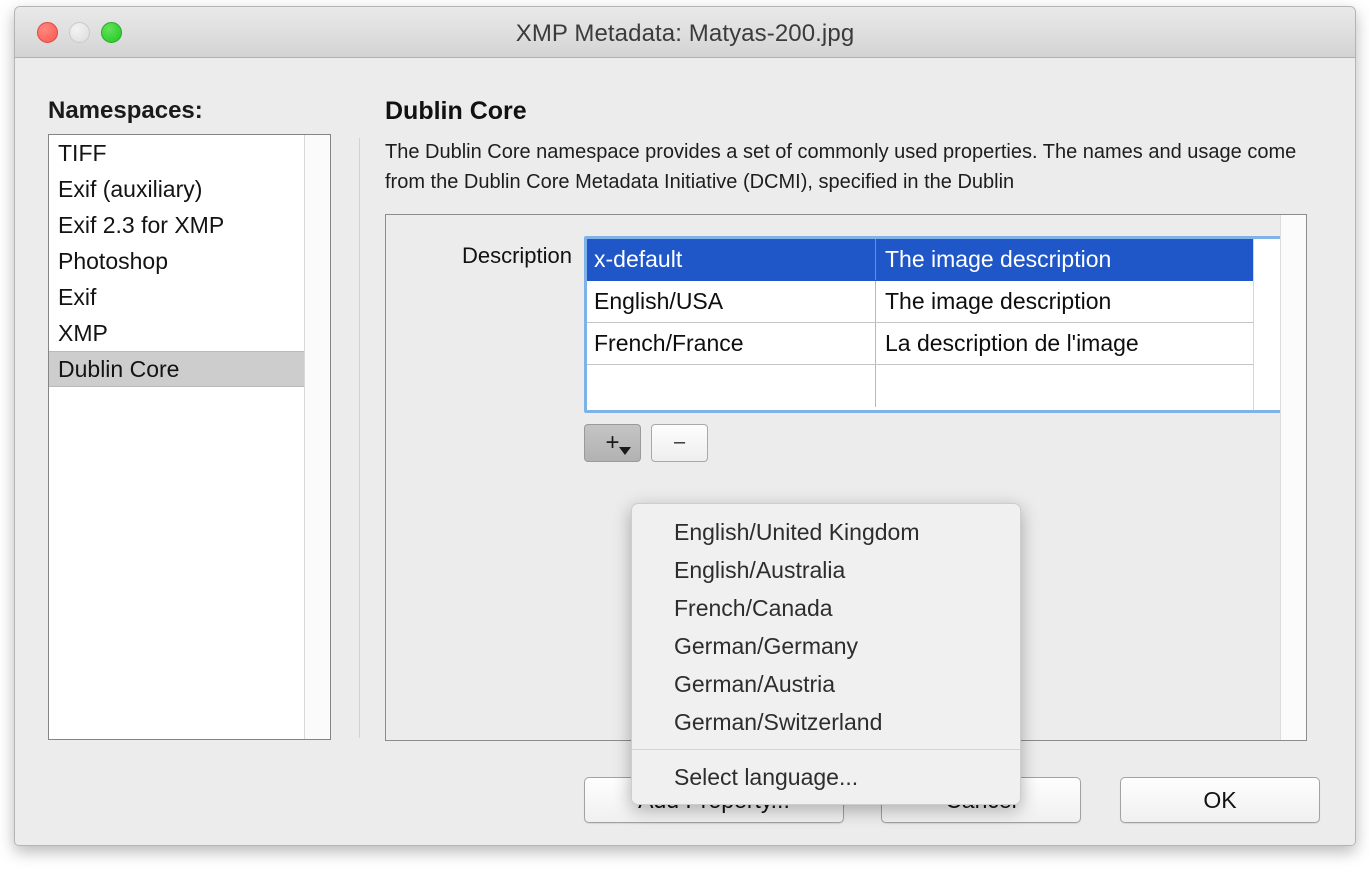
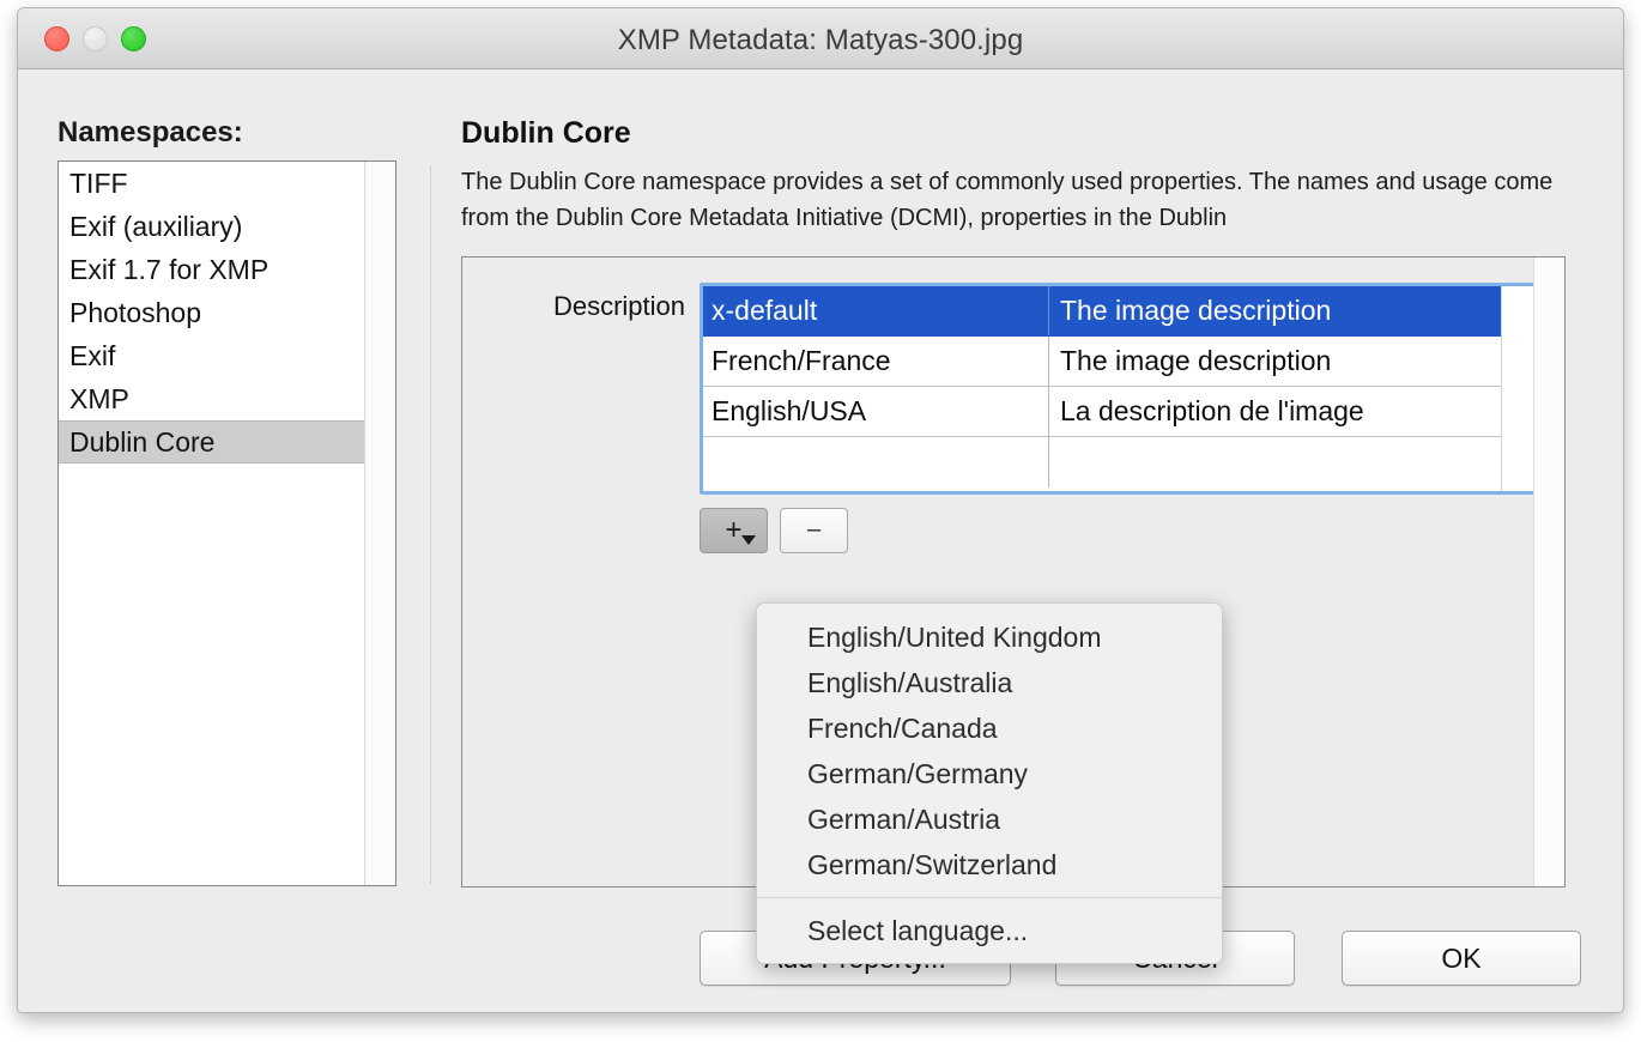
- XMP Metadata: Matyas-200.jpg
+ XMP Metadata: Matyas-300.jpg
  Namespaces:
  TIFF
  Exif (auxiliary)
- Exif 2.3 for XMP
+ Exif 1.7 for XMP
  Photoshop
  Exif
  XMP
  Dublin Core
  Dublin Core
- The Dublin Core namespace provides a set of commonly used properties. The names and usage come from the Dublin Core Metadata Initiative (DCMI), specified in the Dublin
+ The Dublin Core namespace provides a set of commonly used properties. The names and usage come from the Dublin Core Metadata Initiative (DCMI), properties in the Dublin
  Description
  x-default
  The image description
- English/USA
+ French/France
  The image description
- French/France
+ English/USA
  La description de l'image
  +
  –
  English/United Kingdom
  English/Australia
  French/Canada
  German/Germany
  German/Austria
  German/Switzerland
  Select language...
  OK
